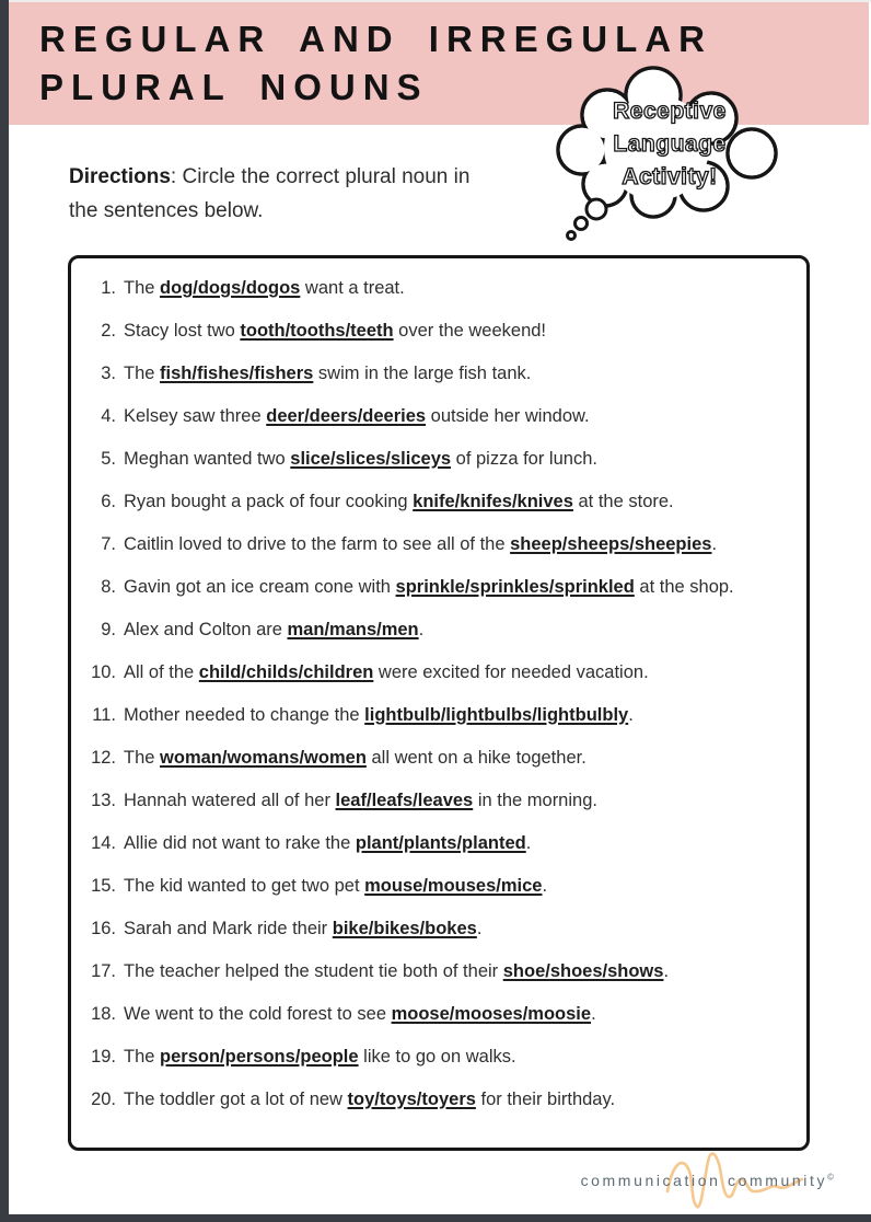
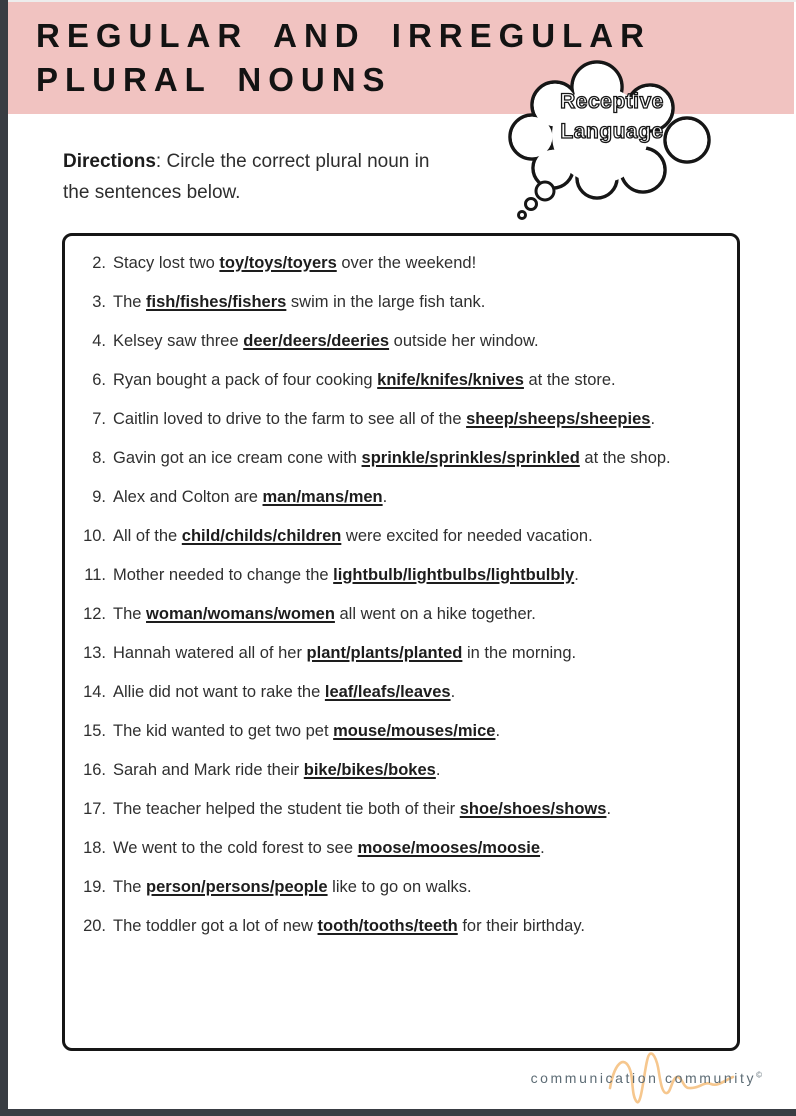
  REGULAR AND IRREGULAR
  PLURAL NOUNS
  Directions: Circle the correct plural noun in
  the sentences below.
  Receptive
  Language
- Activity!
- 1.
- The dog/dogs/dogos want a treat.
  2.
- Stacy lost two tooth/tooths/teeth over the weekend!
+ Stacy lost two toy/toys/toyers over the weekend!
  3.
  The fish/fishes/fishers swim in the large fish tank.
  4.
  Kelsey saw three deer/deers/deeries outside her window.
- 5.
- Meghan wanted two slice/slices/sliceys of pizza for lunch.
  6.
  Ryan bought a pack of four cooking knife/knifes/knives at the store.
  7.
  Caitlin loved to drive to the farm to see all of the sheep/sheeps/sheepies.
  8.
  Gavin got an ice cream cone with sprinkle/sprinkles/sprinkled at the shop.
  9.
  Alex and Colton are man/mans/men.
  10.
  All of the child/childs/children were excited for needed vacation.
  11.
  Mother needed to change the lightbulb/lightbulbs/lightbulbly.
  12.
  The woman/womans/women all went on a hike together.
  13.
- Hannah watered all of her leaf/leafs/leaves in the morning.
+ Hannah watered all of her plant/plants/planted in the morning.
  14.
- Allie did not want to rake the plant/plants/planted.
+ Allie did not want to rake the leaf/leafs/leaves.
  15.
  The kid wanted to get two pet mouse/mouses/mice.
  16.
  Sarah and Mark ride their bike/bikes/bokes.
  17.
  The teacher helped the student tie both of their shoe/shoes/shows.
  18.
  We went to the cold forest to see moose/mooses/moosie.
  19.
  The person/persons/people like to go on walks.
  20.
- The toddler got a lot of new toy/toys/toyers for their birthday.
+ The toddler got a lot of new tooth/tooths/teeth for their birthday.
  communication community©
